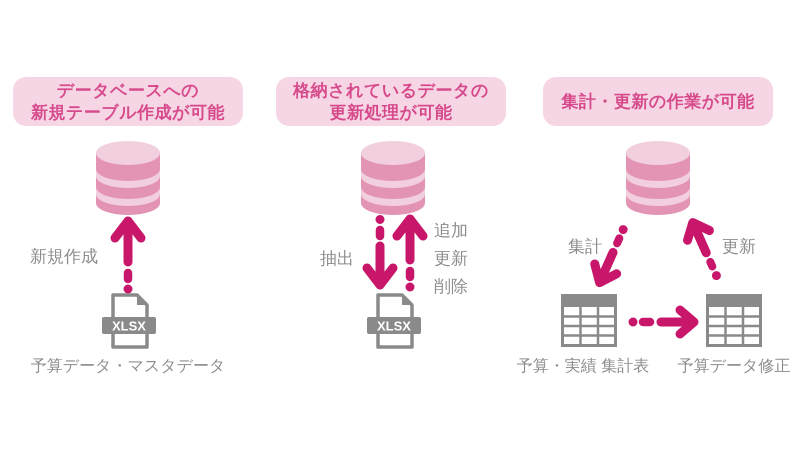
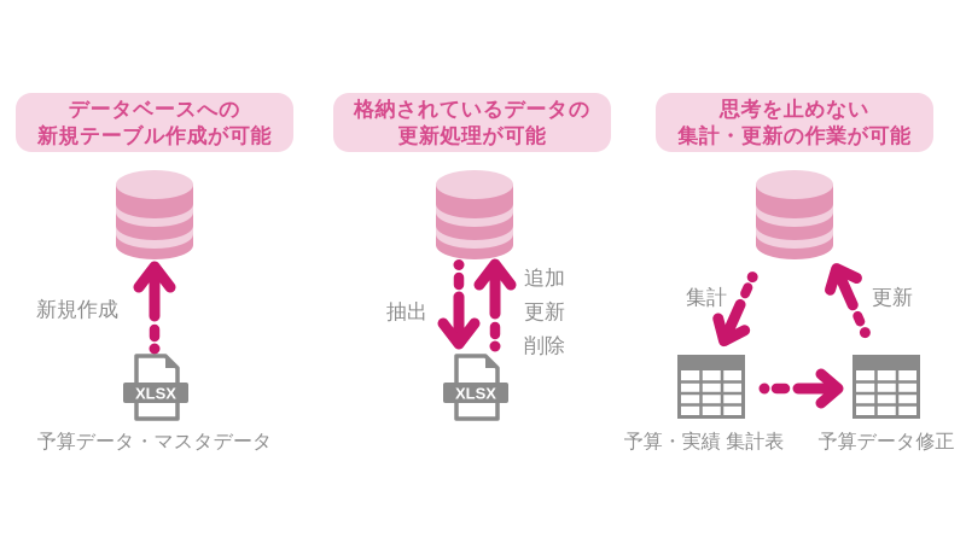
  データベースへの
  新規テーブル作成が可能
  新規作成
  XLSX
  予算データ・マスタデータ
  格納されているデータの
  更新処理が可能
  抽出
  追加
  更新
  削除
  XLSX
+ 思考を止めない
  集計・更新の作業が可能
  集計
  更新
  予算・実績 集計表
  予算データ修正
